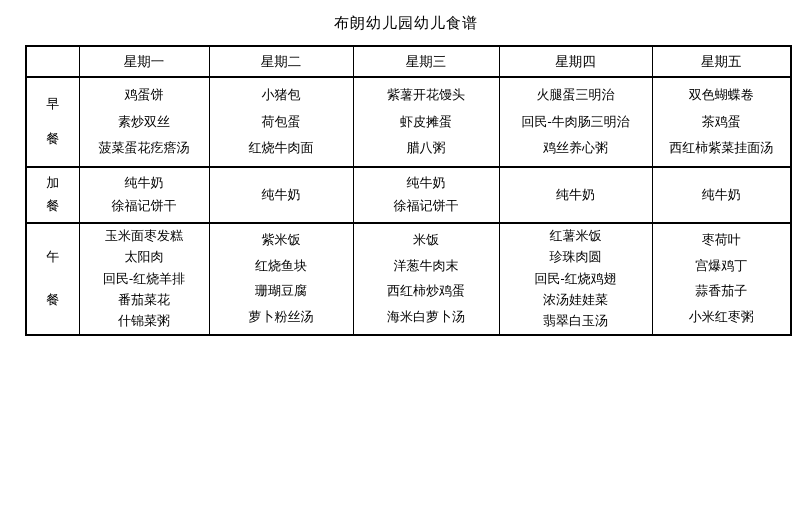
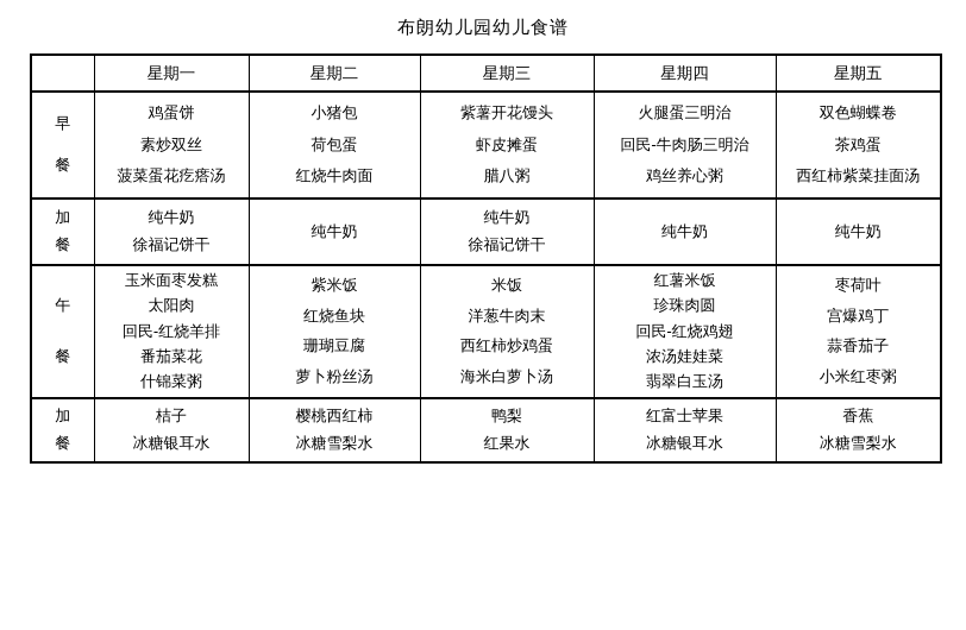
  布朗幼儿园幼儿食谱
  	星期一	星期二	星期三	星期四	星期五
  早餐	鸡蛋饼素炒双丝菠菜蛋花疙瘩汤	小猪包荷包蛋红烧牛肉面	紫薯开花馒头虾皮摊蛋腊八粥	火腿蛋三明治回民-牛肉肠三明治鸡丝养心粥	双色蝴蝶卷茶鸡蛋西红柿紫菜挂面汤
  加餐	纯牛奶徐福记饼干	纯牛奶	纯牛奶徐福记饼干	纯牛奶	纯牛奶
  午餐	玉米面枣发糕太阳肉回民-红烧羊排番茄菜花什锦菜粥	紫米饭红烧鱼块珊瑚豆腐萝卜粉丝汤	米饭洋葱牛肉末西红柿炒鸡蛋海米白萝卜汤	红薯米饭珍珠肉圆回民-红烧鸡翅浓汤娃娃菜翡翠白玉汤	枣荷叶宫爆鸡丁蒜香茄子小米红枣粥
+ 加餐	桔子冰糖银耳水	樱桃西红柿冰糖雪梨水	鸭梨红果水	红富士苹果冰糖银耳水	香蕉冰糖雪梨水
